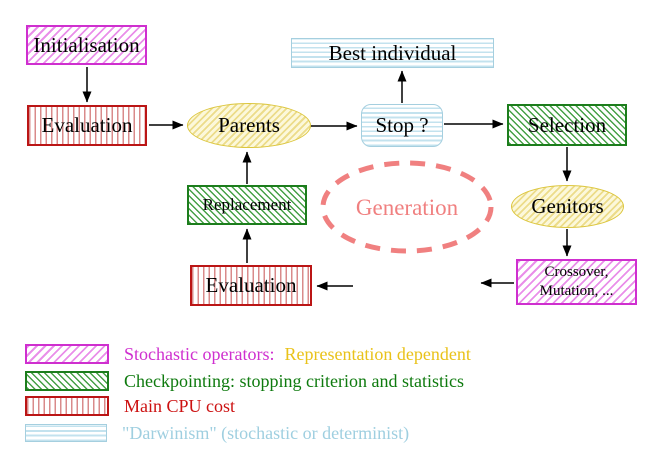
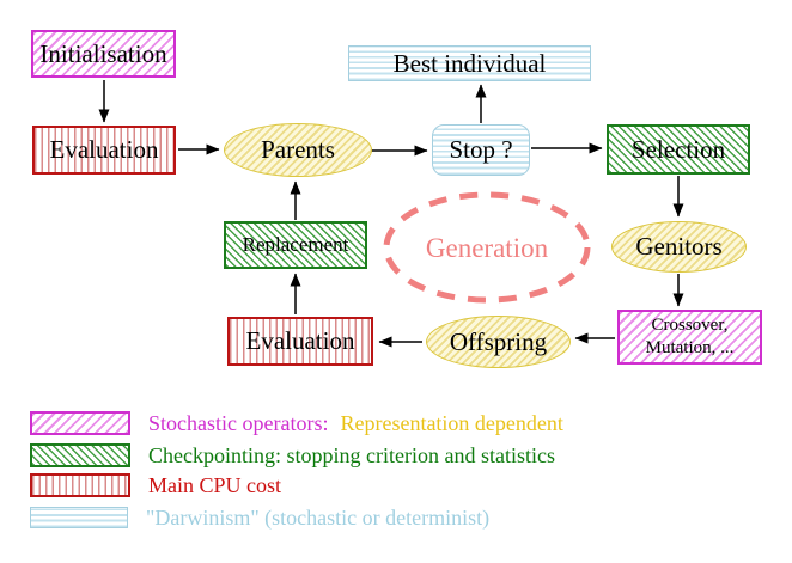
  Initialisation
  Evaluation
  Parents
  Best individual
  Stop ?
  Selection
  Replacement
  Generation
  Genitors
  Evaluation
+ Offspring
  Crossover,
  Mutation, ...
  Stochastic operators:
  Representation dependent
  Checkpointing: stopping criterion and statistics
  Main CPU cost
  "Darwinism" (stochastic or determinist)
